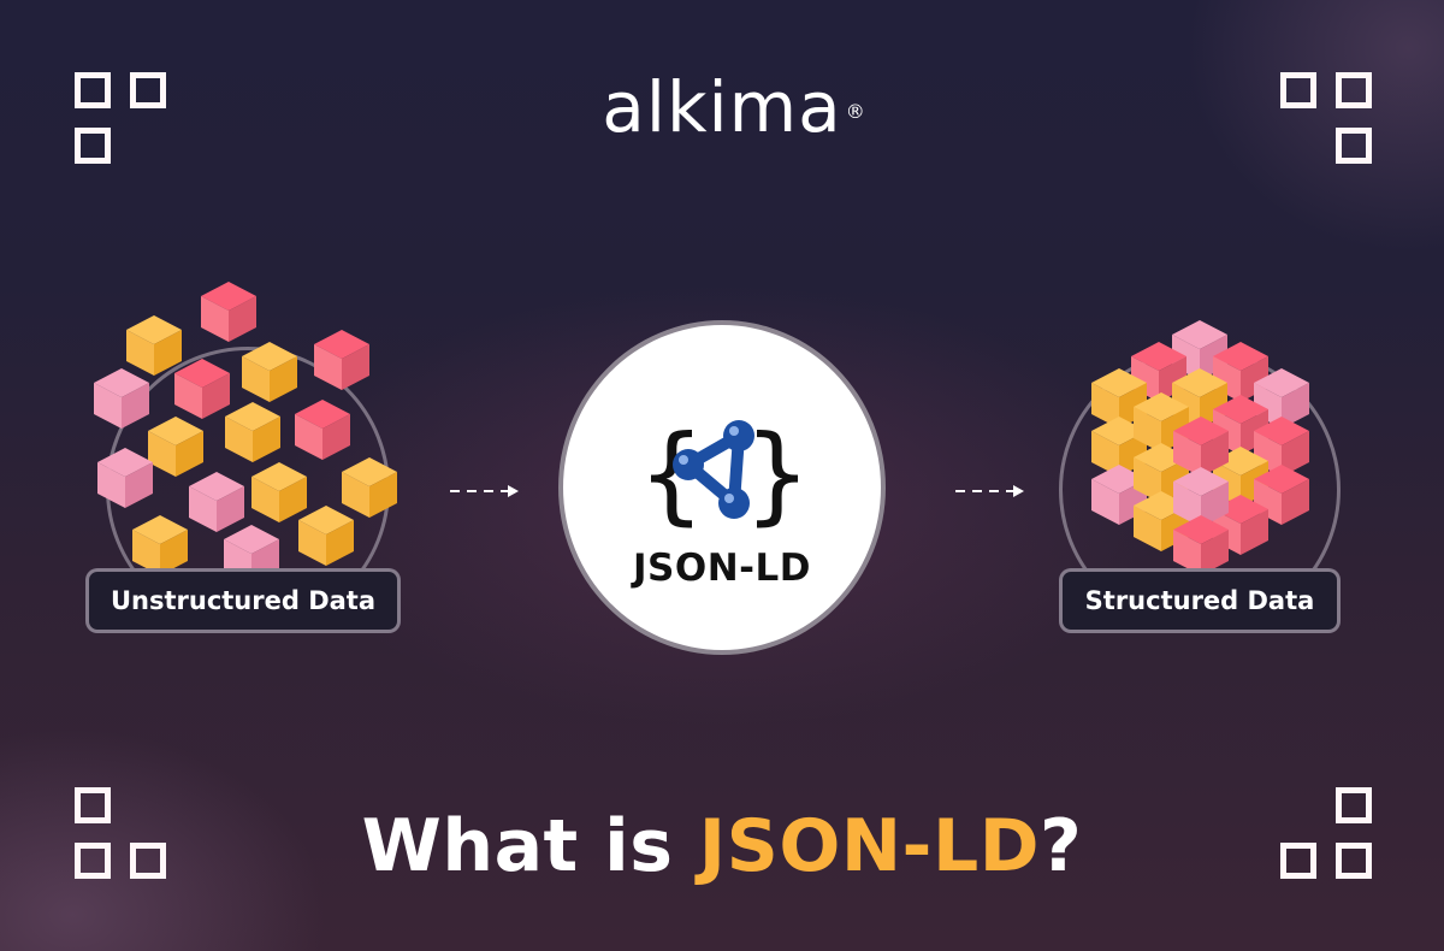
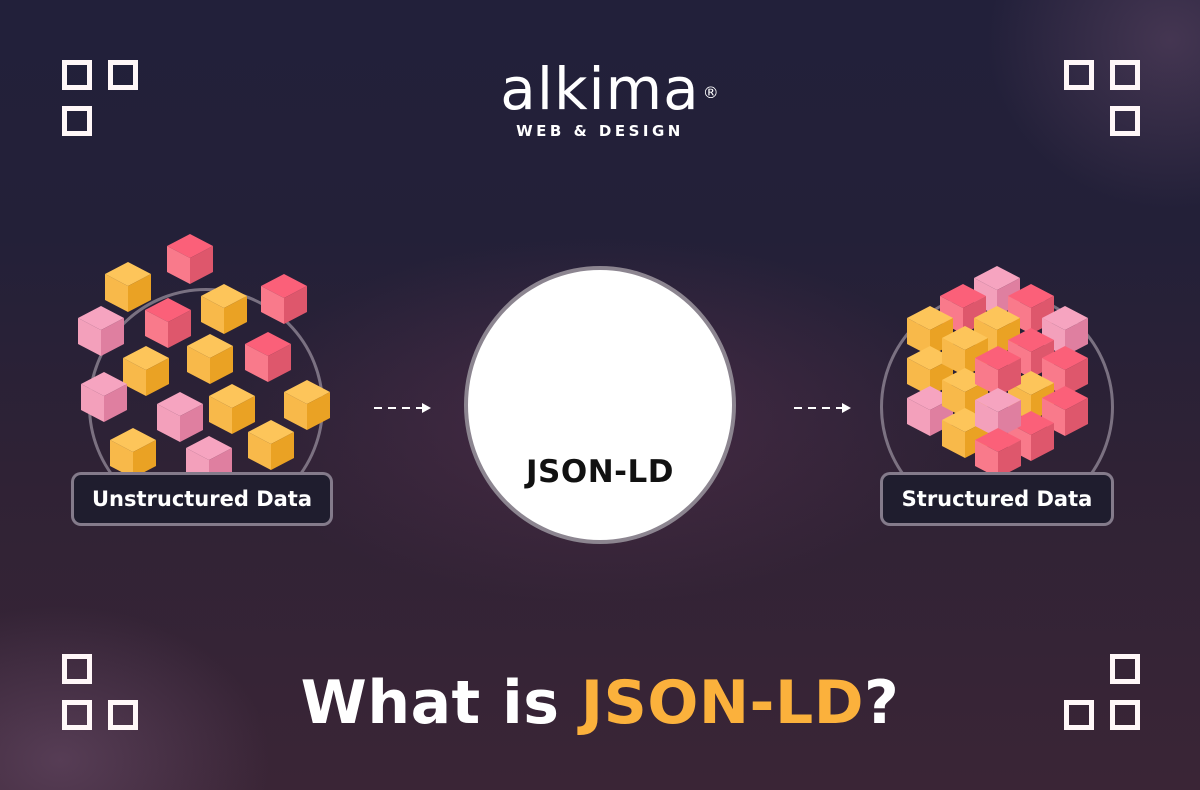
  alkima
  ®
+ WEB & DESIGN
  Unstructured Data
- {
- }
  JSON-LD
  Structured Data
  What is JSON-LD?
